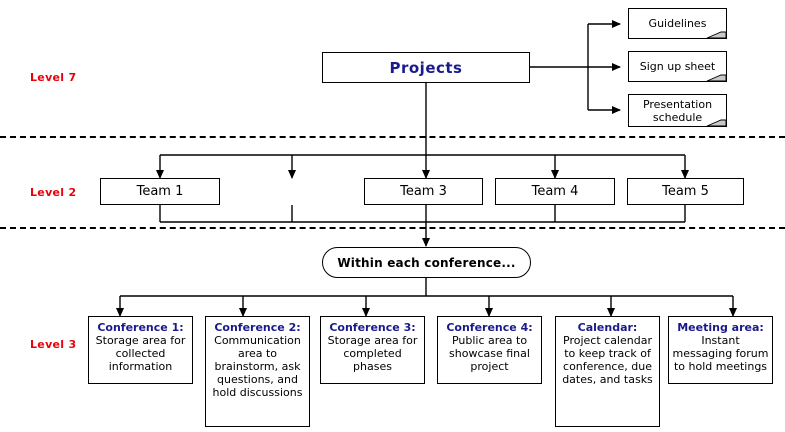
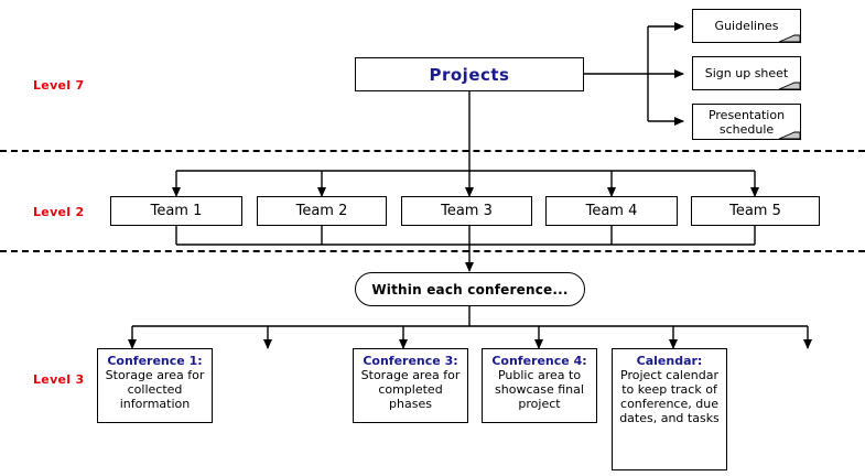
  Level 7
  Level 2
  Level 3
  Projects
  Guidelines
  Sign up sheet
  Presentation schedule
  Team 1
+ Team 2
  Team 3
  Team 4
  Team 5
  Within each conference...
  Conference 1:
  Storage area for collected information
- Conference 2:
- Communication area to brainstorm, ask questions, and hold discussions
  Conference 3:
  Storage area for completed phases
  Conference 4:
  Public area to showcase final project
  Calendar:
  Project calendar to keep track of conference, due dates, and tasks
- Meeting area:
- Instant messaging forum to hold meetings
